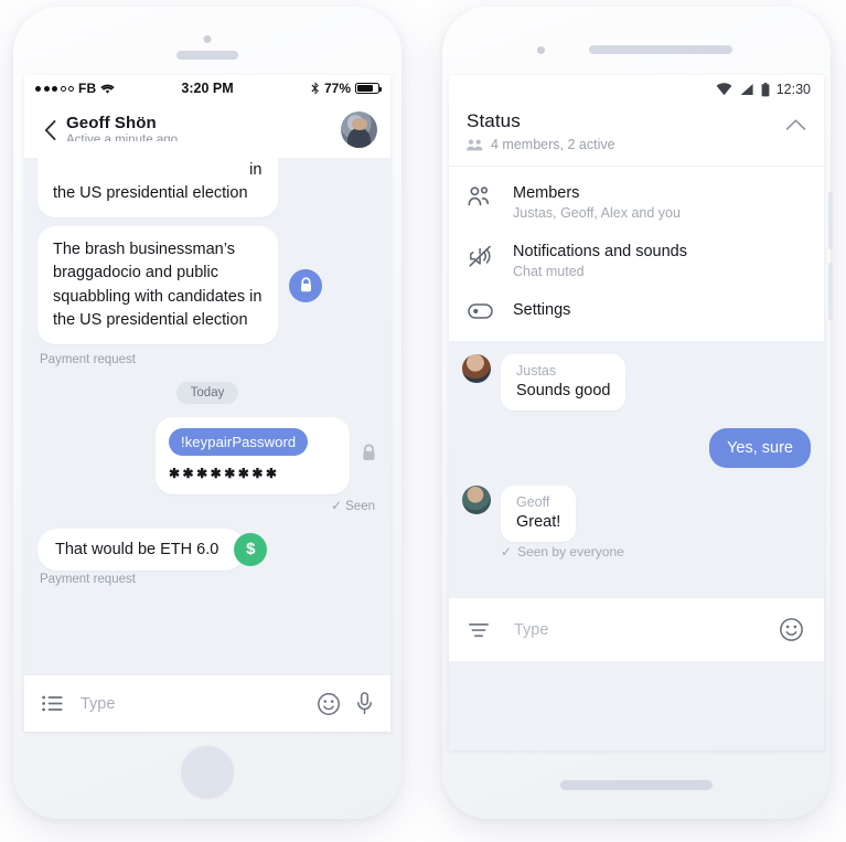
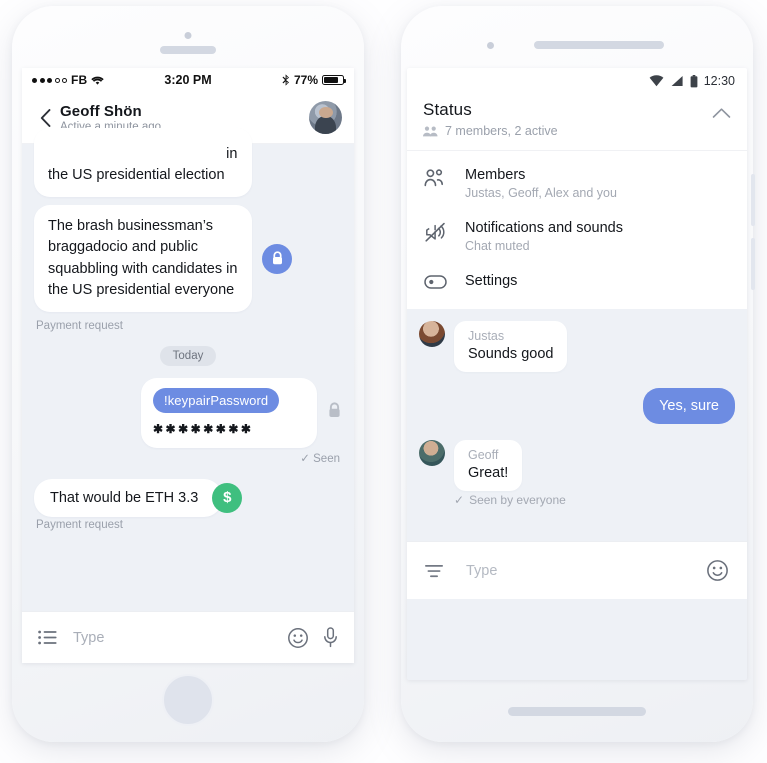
  FB
  3:20 PM
  77%
  Geoff Shön
  Active a minute ago
  in the US presidential election
- The brash businessman’s braggadocio and public squabbling with candidates in the US presidential election
+ The brash businessman’s braggadocio and public squabbling with candidates in the US presidential everyone
  Payment request
  Today
  !keypairPassword
  ✱✱✱✱✱✱✱✱
  ✓ Seen
- That would be ETH 6.0
+ That would be ETH 3.3
  $
  Payment request
  Type
  12:30
  Status
- 4 members, 2 active
+ 7 members, 2 active
  Members
  Justas, Geoff, Alex and you
  Notifications and sounds
  Chat muted
  Settings
  Justas
  Sounds good
  Yes, sure
  Geoff
  Great!
  ✓
  Seen by everyone
  Type
